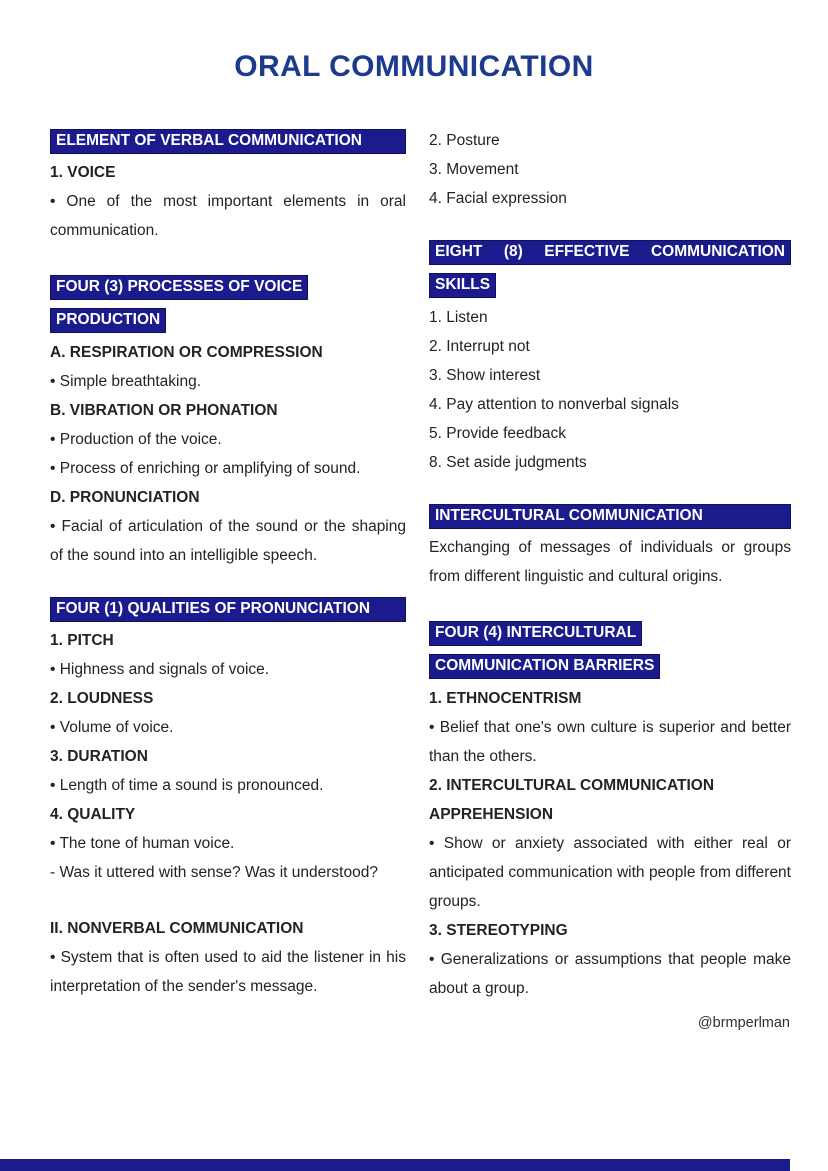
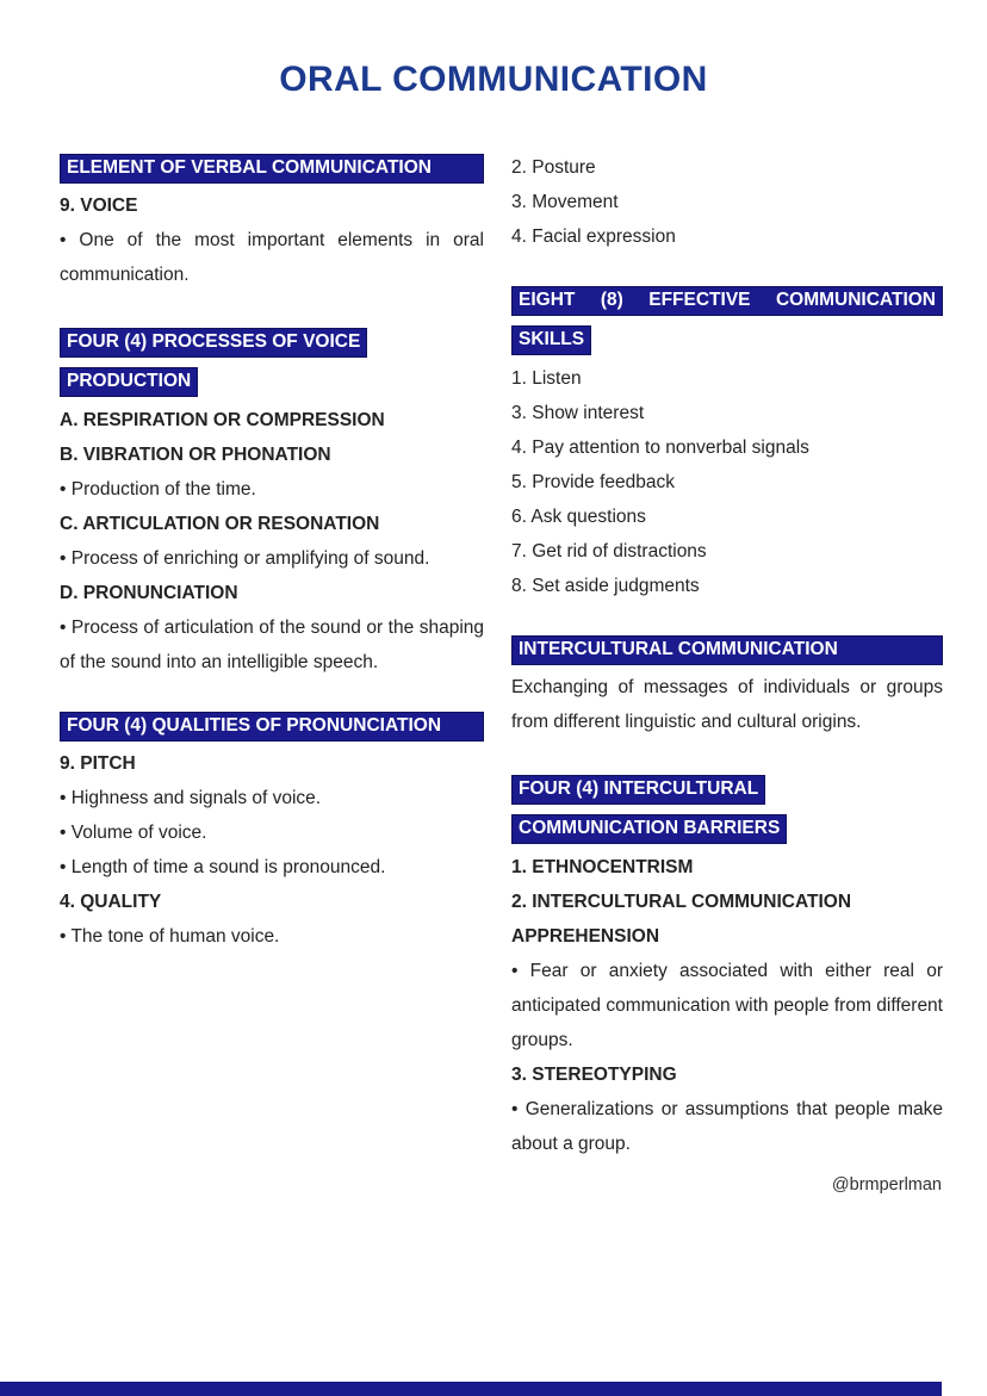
  ORAL COMMUNICATION
  ELEMENT OF VERBAL COMMUNICATION
- 1. VOICE
+ 9. VOICE
  • One of the most important elements in oral communication.
- FOUR (3) PROCESSES OF VOICE
+ FOUR (4) PROCESSES OF VOICE
  PRODUCTION
  A. RESPIRATION OR COMPRESSION
- • Simple breathtaking.
  B. VIBRATION OR PHONATION
- • Production of the voice.
+ • Production of the time.
+ C. ARTICULATION OR RESONATION
  • Process of enriching or amplifying of sound.
  D. PRONUNCIATION
- • Facial of articulation of the sound or the shaping of the sound into an intelligible speech.
+ • Process of articulation of the sound or the shaping of the sound into an intelligible speech.
- FOUR (1) QUALITIES OF PRONUNCIATION
+ FOUR (4) QUALITIES OF PRONUNCIATION
- 1. PITCH
+ 9. PITCH
  • Highness and signals of voice.
- 2. LOUDNESS
  • Volume of voice.
- 3. DURATION
  • Length of time a sound is pronounced.
  4. QUALITY
  • The tone of human voice.
- - Was it uttered with sense? Was it understood?
- II. NONVERBAL COMMUNICATION
- • System that is often used to aid the listener in his interpretation of the sender's message.
  2. Posture
  3. Movement
  4. Facial expression
  EIGHT (8) EFFECTIVE COMMUNICATION
  SKILLS
  1. Listen
- 2. Interrupt not
  3. Show interest
  4. Pay attention to nonverbal signals
  5. Provide feedback
+ 6. Ask questions
+ 7. Get rid of distractions
  8. Set aside judgments
  INTERCULTURAL COMMUNICATION
  Exchanging of messages of individuals or groups from different linguistic and cultural origins.
  FOUR (4) INTERCULTURAL
  COMMUNICATION BARRIERS
  1. ETHNOCENTRISM
- • Belief that one's own culture is superior and better than the others.
  2. INTERCULTURAL COMMUNICATION APPREHENSION
- • Show or anxiety associated with either real or anticipated communication with people from different groups.
+ • Fear or anxiety associated with either real or anticipated communication with people from different groups.
  3. STEREOTYPING
  • Generalizations or assumptions that people make about a group.
  @brmperlman
